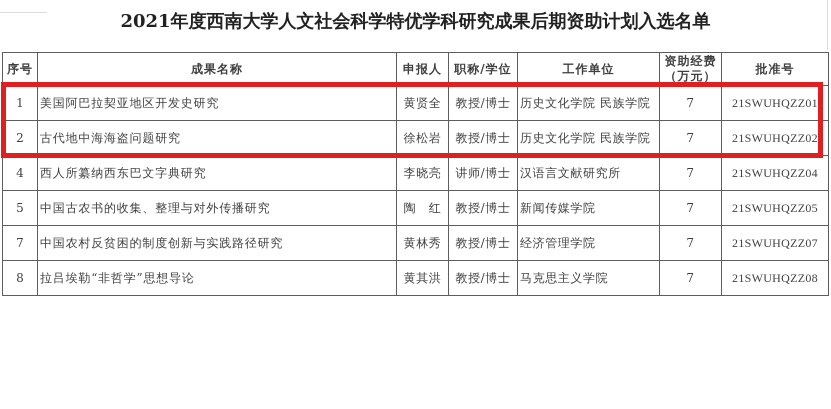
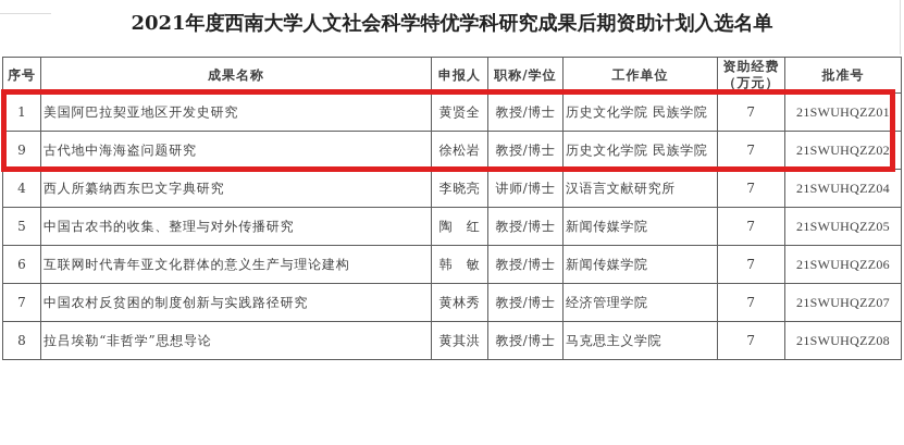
  2021年度西南大学人文社会科学特优学科研究成果后期资助计划入选名单
  序号	成果名称	申报人	职称/学位	工作单位	资助经费 （万元）	批准号
  1	美国阿巴拉契亚地区开发史研究	黄贤全	教授/博士	历史文化学院 民族学院	7	21SWUHQZZ01
- 2	古代地中海海盗问题研究	徐松岩	教授/博士	历史文化学院 民族学院	7	21SWUHQZZ02
+ 9	古代地中海海盗问题研究	徐松岩	教授/博士	历史文化学院 民族学院	7	21SWUHQZZ02
  4	西人所纂纳西东巴文字典研究	李晓亮	讲师/博士	汉语言文献研究所	7	21SWUHQZZ04
  5	中国古农书的收集、整理与对外传播研究	陶 红	教授/博士	新闻传媒学院	7	21SWUHQZZ05
+ 6	互联网时代青年亚文化群体的意义生产与理论建构	韩 敏	教授/博士	新闻传媒学院	7	21SWUHQZZ06
  7	中国农村反贫困的制度创新与实践路径研究	黄林秀	教授/博士	经济管理学院	7	21SWUHQZZ07
  8	拉吕埃勒“非哲学”思想导论	黄其洪	教授/博士	马克思主义学院	7	21SWUHQZZ08
